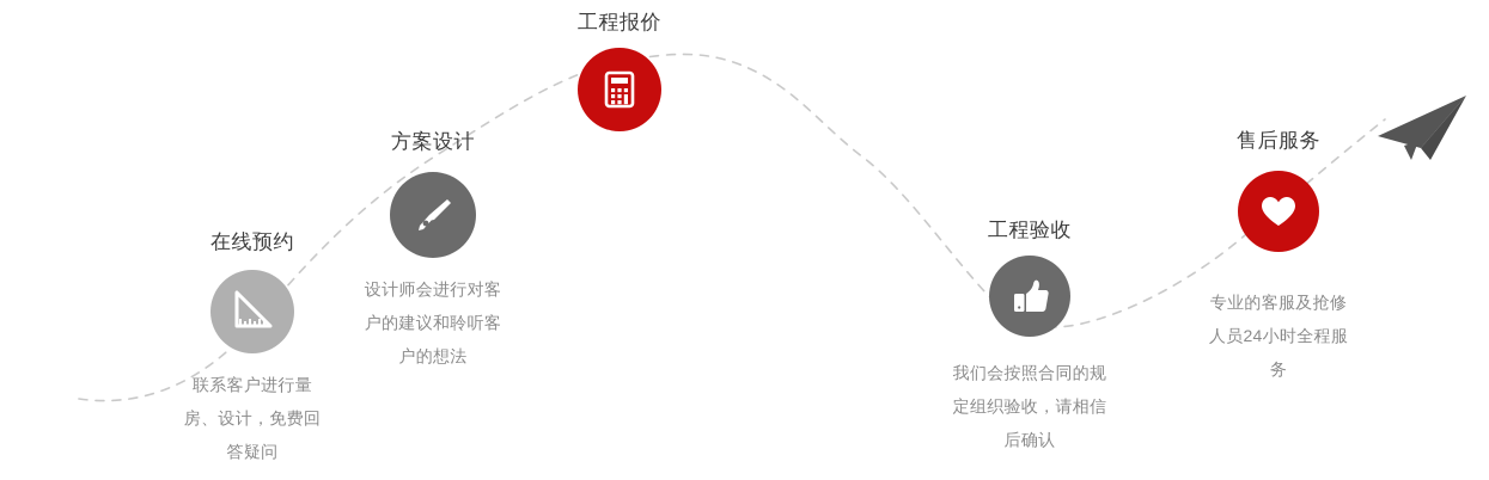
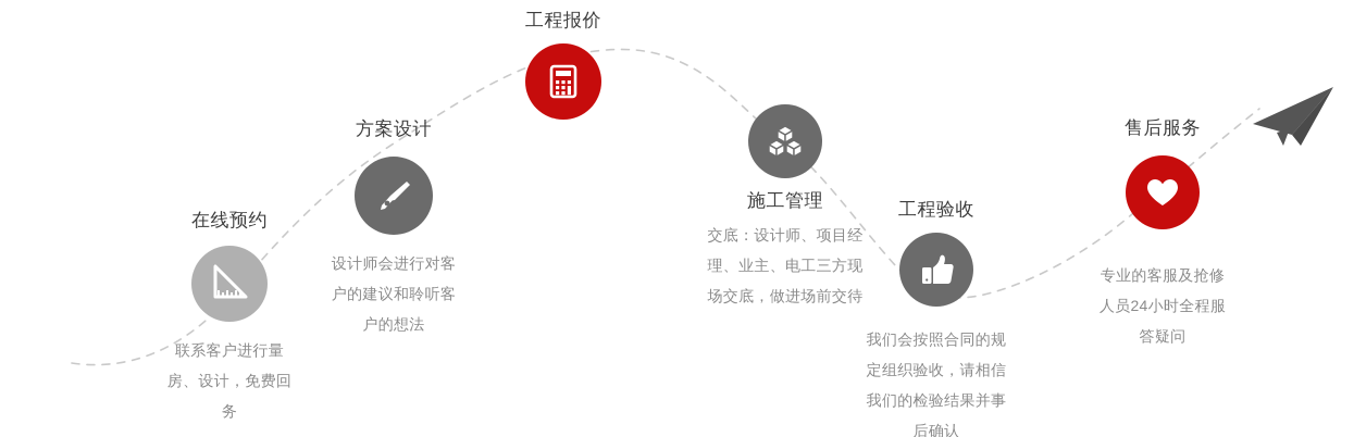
  在线预约
  联系客户进行量
  房、设计，免费回
- 答疑问
+ 务
  方案设计
  设计师会进行对客
  户的建议和聆听客
  户的想法
  工程报价
+ 施工管理
+ 交底：设计师、项目经
+ 理、业主、电工三方现
+ 场交底，做进场前交待
  工程验收
  我们会按照合同的规
  定组织验收，请相信
+ 我们的检验结果并事
  后确认
  售后服务
  专业的客服及抢修
  人员24小时全程服
- 务
+ 答疑问
